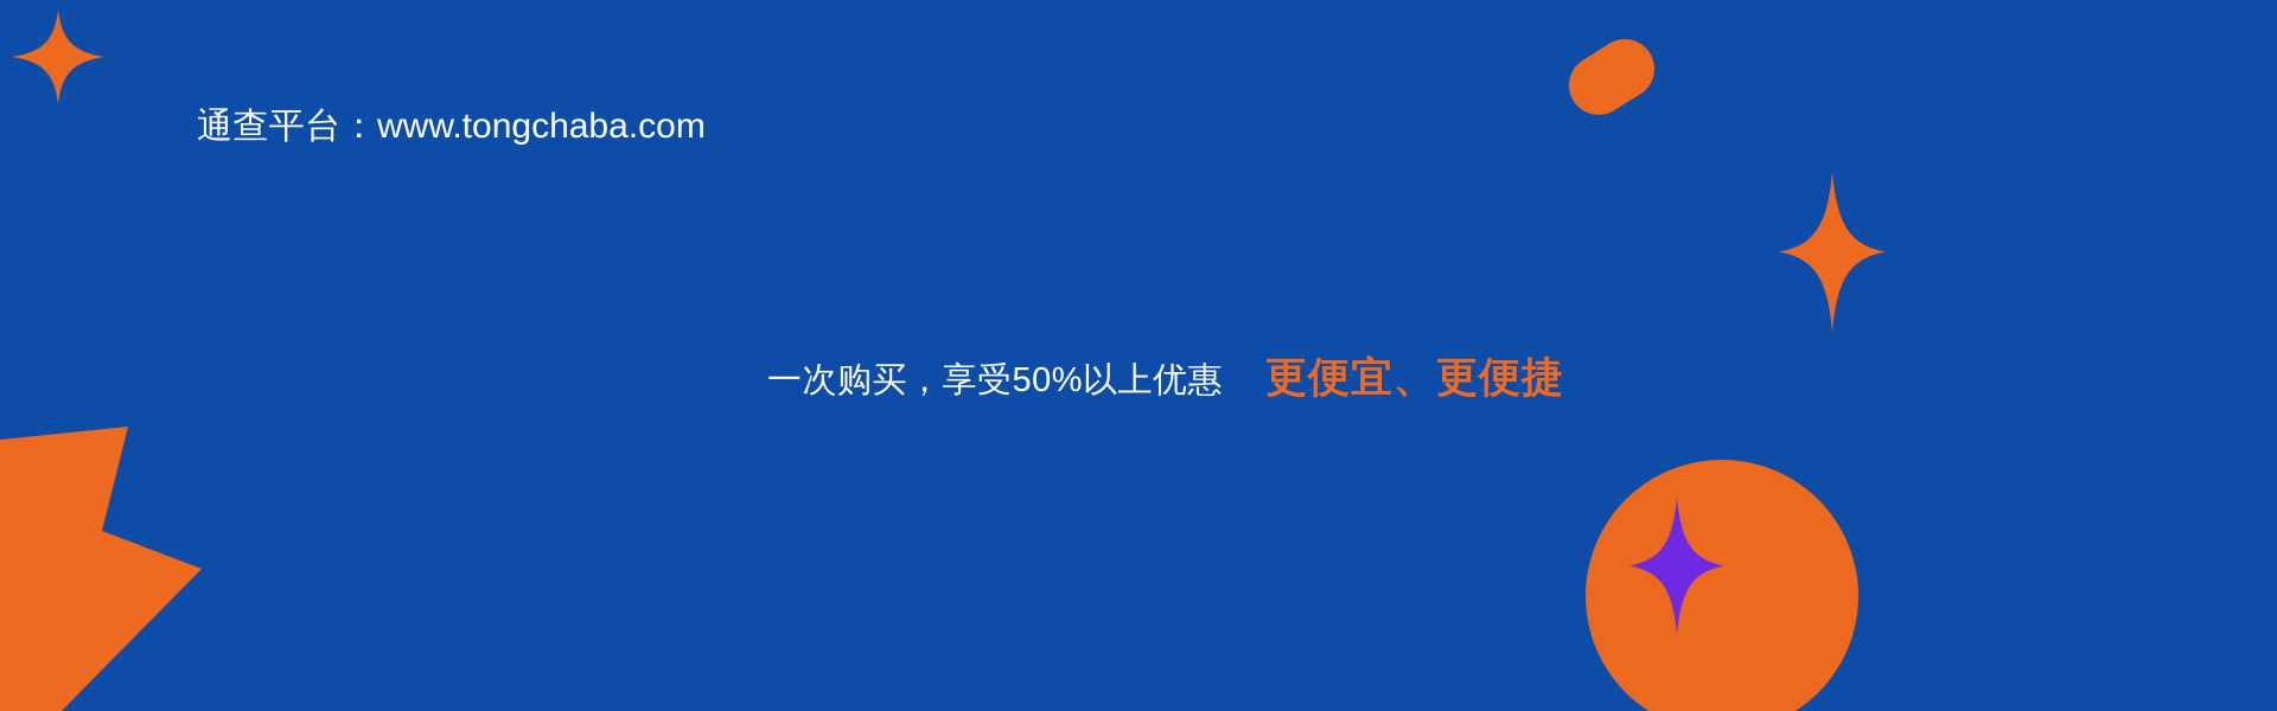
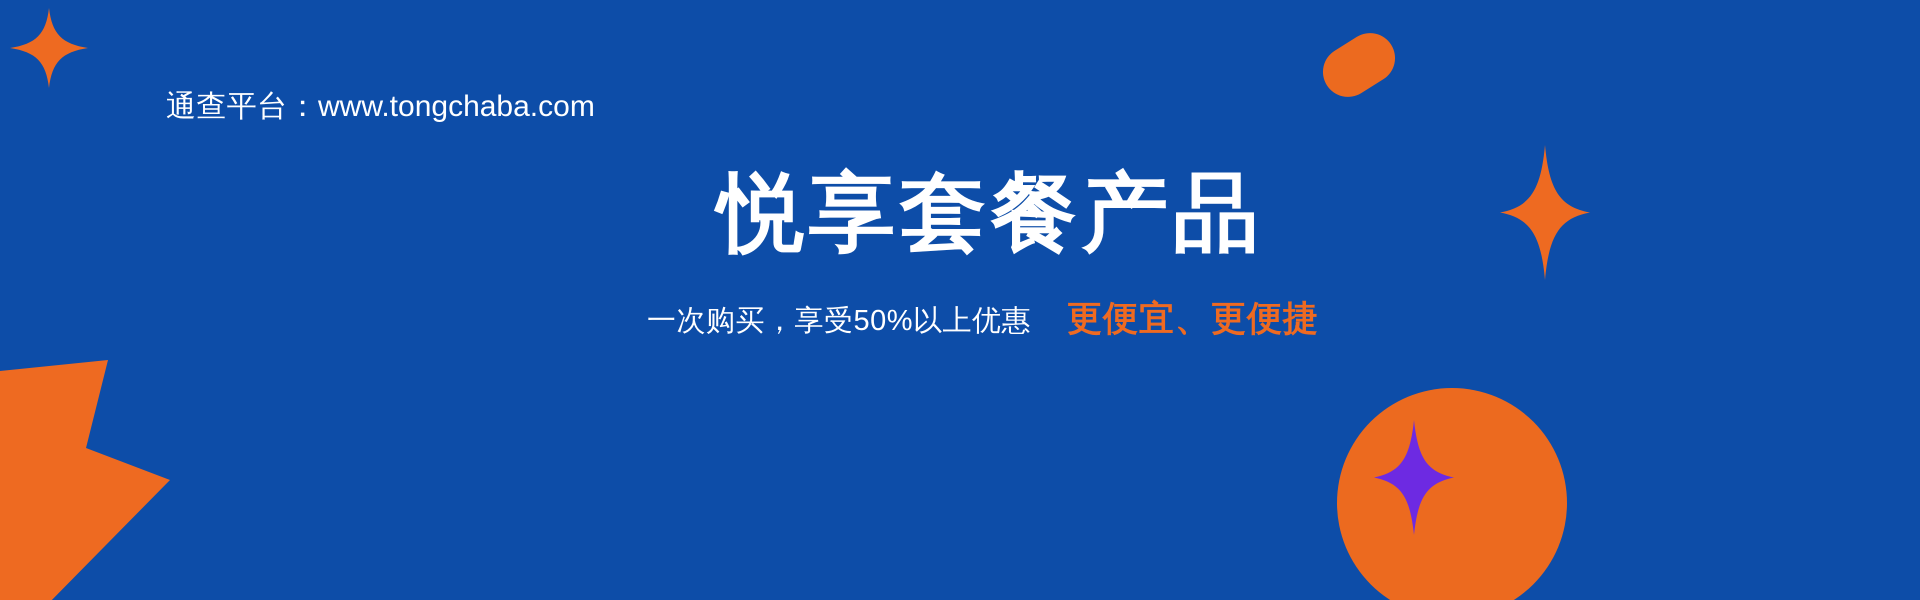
  通查平台：www.tongchaba.com
+ 悦享套餐产品
  一次购买，享受50%以上优惠 更便宜、更便捷
